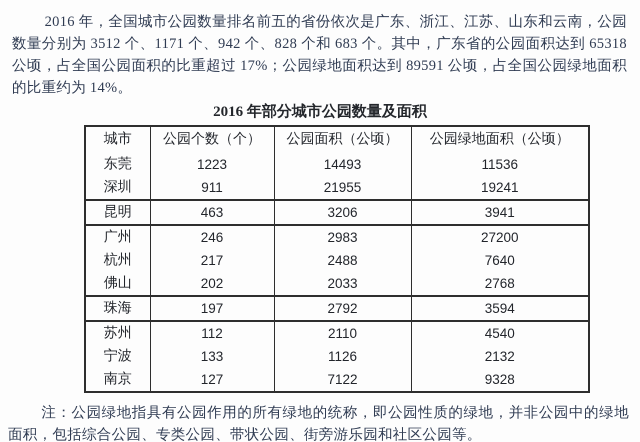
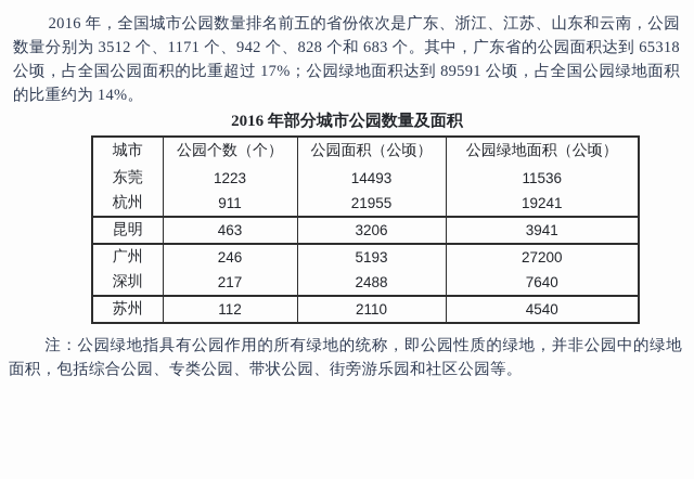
  2016 年，全国城市公园数量排名前五的省份依次是广东、浙江、江苏、山东和云南，公园数量分别为 3512 个、1171 个、942 个、828 个和 683 个。其中，广东省的公园面积达到 65318 公顷，占全国公园面积的比重超过 17%；公园绿地面积达到 89591 公顷，占全国公园绿地面积的比重约为 14%。
  2016 年部分城市公园数量及面积
  城市	公园个数（个）	公园面积（公顷）	公园绿地面积（公顷）
  东莞	1223	14493	11536
- 深圳	911	21955	19241
+ 杭州	911	21955	19241
  昆明	463	3206	3941
- 广州	246	2983	27200
+ 广州	246	5193	27200
- 杭州	217	2488	7640
+ 深圳	217	2488	7640
- 佛山	202	2033	2768
- 珠海	197	2792	3594
  苏州	112	2110	4540
- 宁波	133	1126	2132
- 南京	127	7122	9328
  注：公园绿地指具有公园作用的所有绿地的统称，即公园性质的绿地，并非公园中的绿地面积，包括综合公园、专类公园、带状公园、街旁游乐园和社区公园等。
